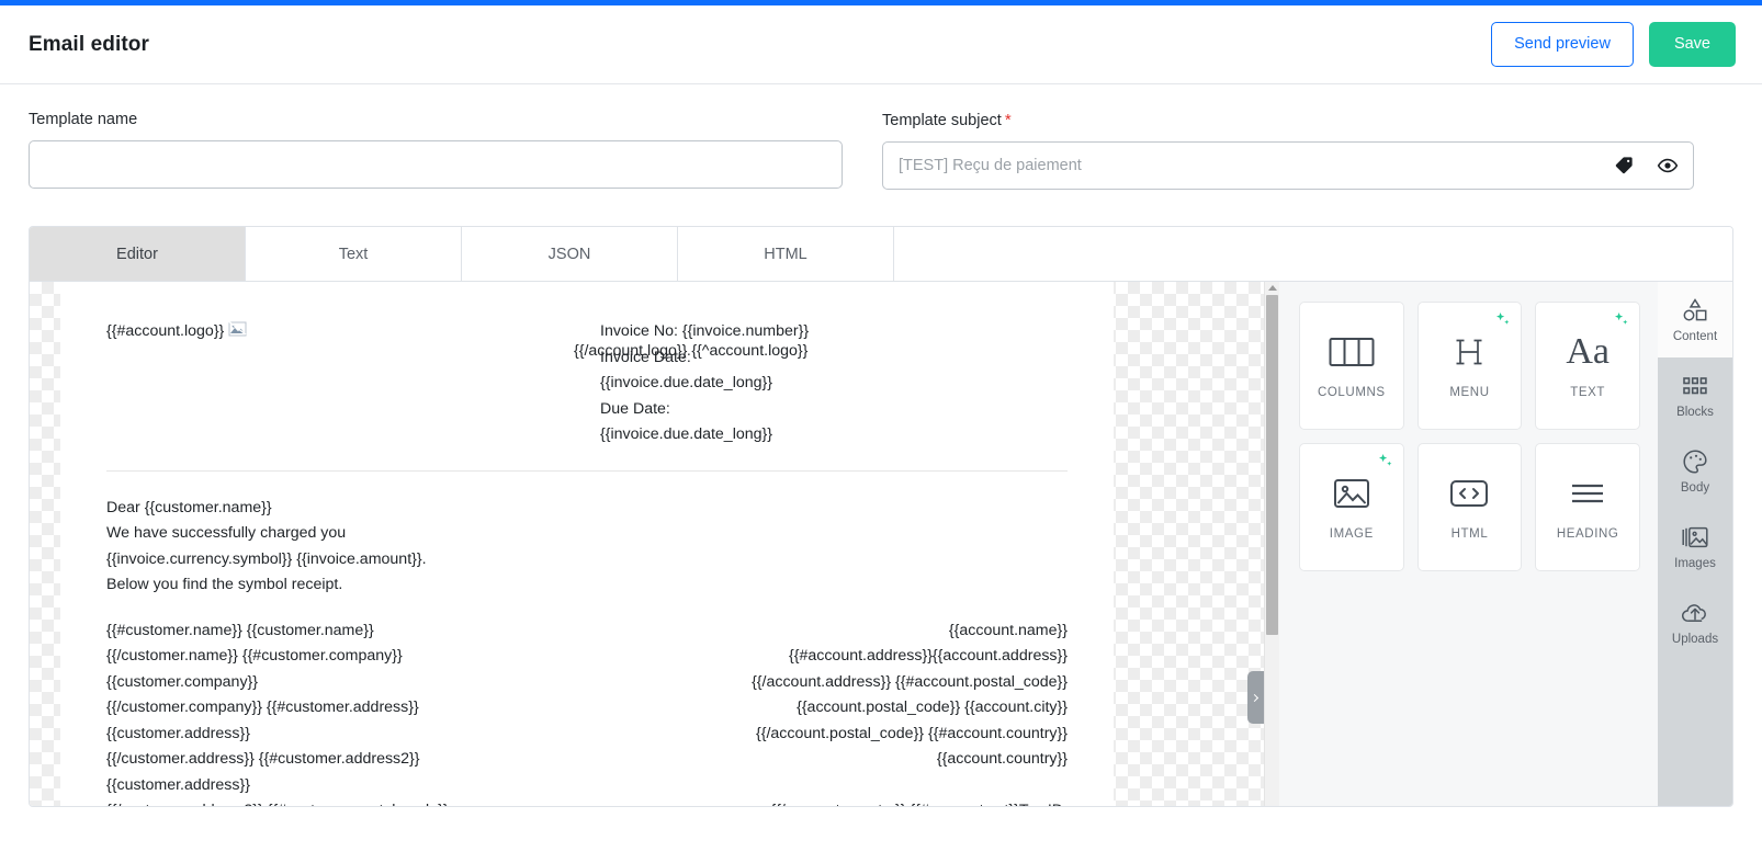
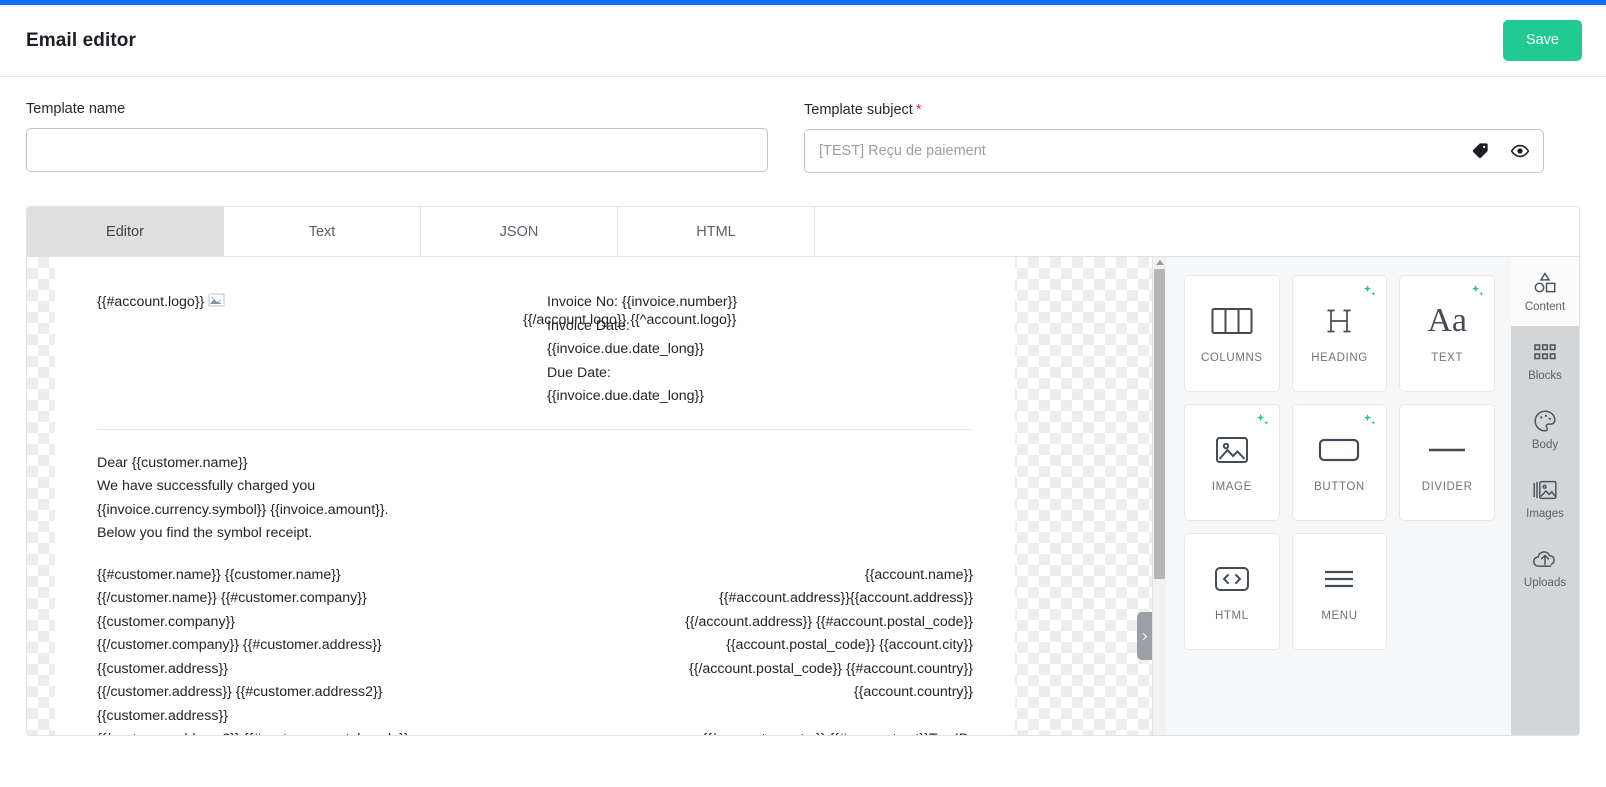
  Email editor
- Send preview
  Save
  Template name
  Template subject *
  [TEST] Reçu de paiement
  Editor
  Text
  JSON
  HTML
  {{#account.logo}}
  {{/account.logo}} {{^account.logo}}
  Invoice No: {{invoice.number}}
  Invoice Date:
  {{invoice.due.date_long}}
  Due Date:
  {{invoice.due.date_long}}
  Dear {{customer.name}}
  We have successfully charged you
  {{invoice.currency.symbol}} {{invoice.amount}}.
  Below you find the symbol receipt.
  {{#customer.name}} {{customer.name}}
  {{/customer.name}} {{#customer.company}}
  {{customer.company}}
  {{/customer.company}} {{#customer.address}}
  {{customer.address}}
  {{/customer.address}} {{#customer.address2}}
  {{customer.address}}
  {{account.name}}
  {{#account.address}}{{account.address}}
  {{/account.address}} {{#account.postal_code}}
  {{account.postal_code}} {{account.city}}
  {{/account.postal_code}} {{#account.country}}
  {{account.country}}
  COLUMNS
- MENU
+ HEADING
  Aa
  TEXT
  IMAGE
+ BUTTON
+ DIVIDER
  HTML
- HEADING
+ MENU
  Content
  Blocks
  Body
  Images
  Uploads
